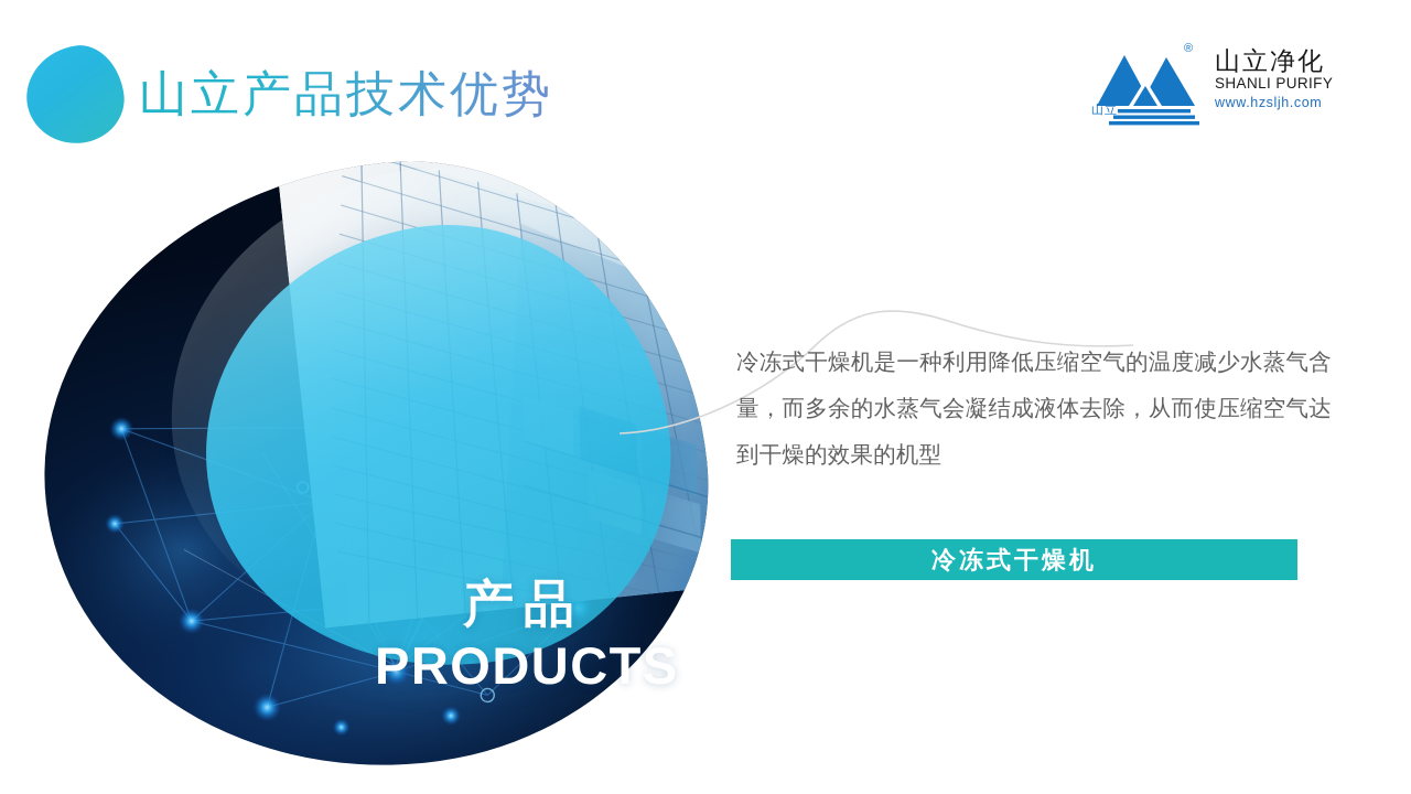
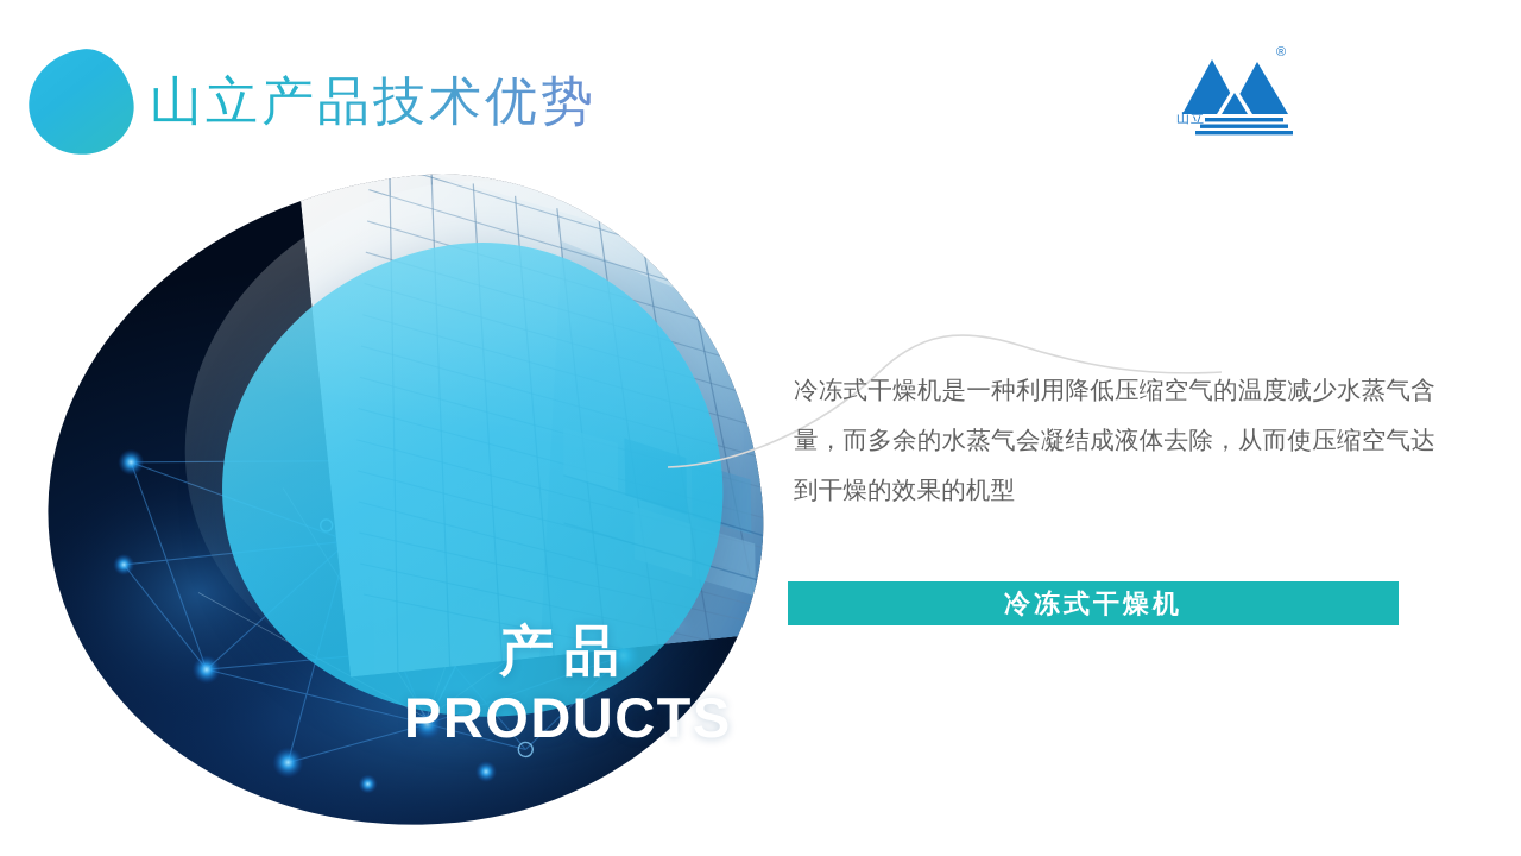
  山立产品技术优势
  ®
  山立
- 山立净化
- SHANLI PURIFY
- www.hzsljh.com
  产品
  PRODUCTS
  冷冻式干燥机是一种利用降低压缩空气的温度减少水蒸气含量，而多余的水蒸气会凝结成液体去除，从而使压缩空气达到干燥的效果的机型
  冷冻式干燥机
